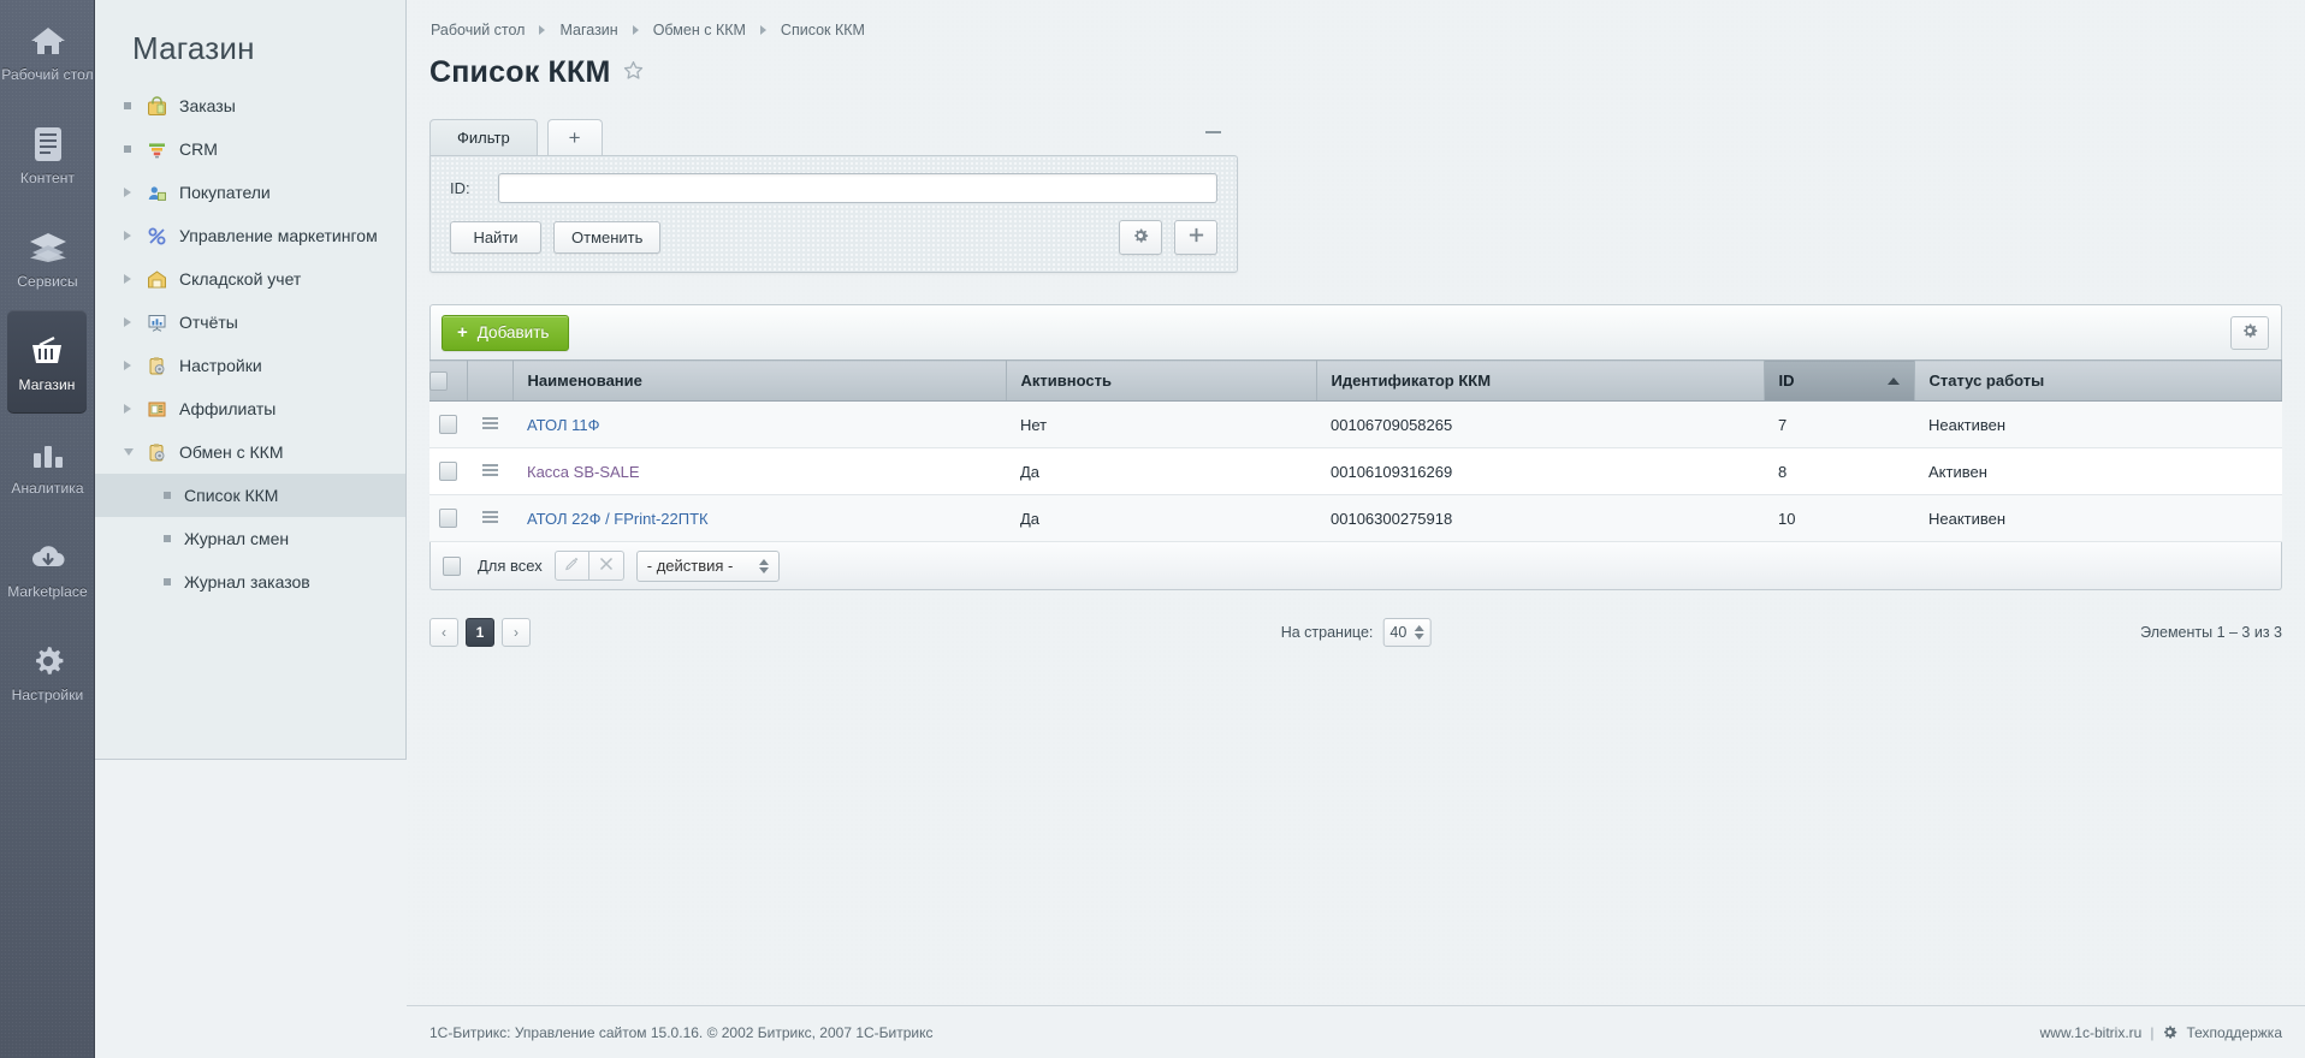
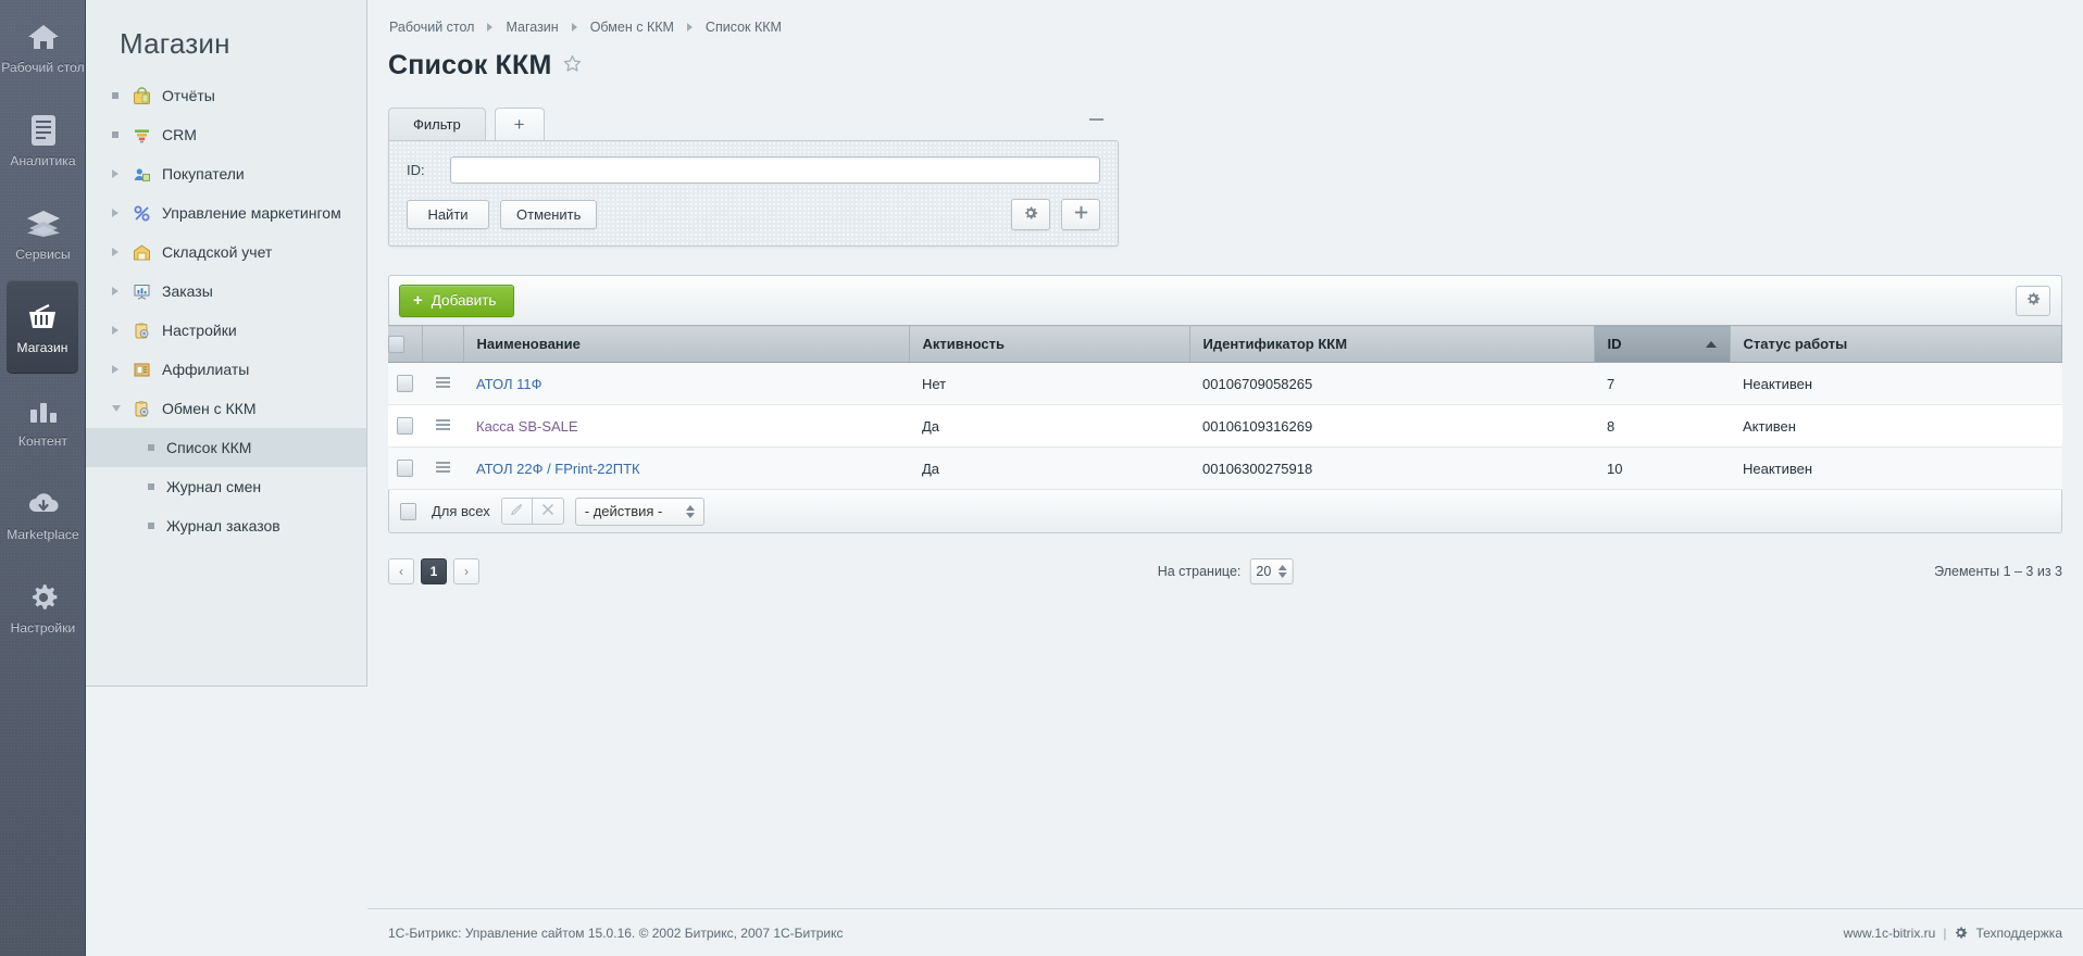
  Рабочий стол
- Контент
+ Аналитика
  Сервисы
  Магазин
- Аналитика
+ Контент
  Marketplace
  Настройки
  Магазин
- Заказы
+ Отчёты
  CRM
  Покупатели
  Управление маркетингом
  Складской учет
- Отчёты
+ Заказы
  Настройки
  Аффилиаты
  Обмен с ККМ
  Список ККМ
  Журнал смен
  Журнал заказов
  Рабочий стол
  Магазин
  Обмен с ККМ
  Список ККМ
  Список ККМ
  Фильтр
  +
  ID:
  Найти
  Отменить
  +
  Добавить
  		Наименование	Активность	Идентификатор ККМ	ID	Статус работы
  		АТОЛ 11Ф	Нет	00106709058265	7	Неактивен
  		Касса SB-SALE	Да	00106109316269	8	Активен
  		АТОЛ 22Ф / FPrint-22ПТК	Да	00106300275918	10	Неактивен
  Для всех
  - действия -
  ‹
  1
  ›
  На странице:
- 40
+ 20
  Элементы 1 – 3 из 3
  1С-Битрикс: Управление сайтом 15.0.16. © 2002 Битрикс, 2007 1С-Битрикс
  www.1c-bitrix.ru
  |
  Техподдержка
